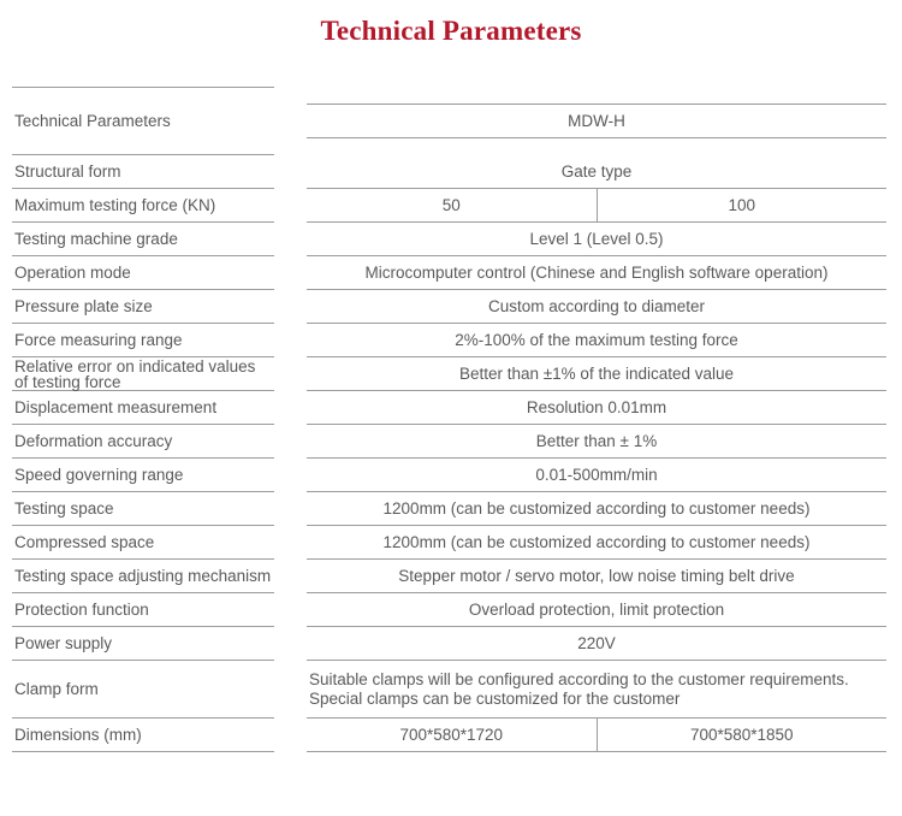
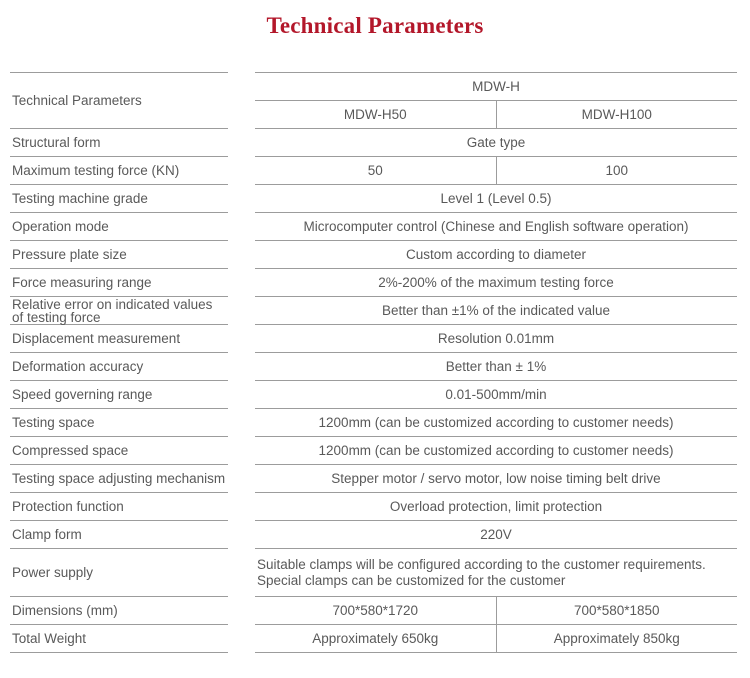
  Technical Parameters
  Technical Parameters
  MDW-H
+ MDW-H50
+ MDW-H100
  Structural form
  Gate type
  Maximum testing force (KN)
  50
  100
  Testing machine grade
  Level 1 (Level 0.5)
  Operation mode
  Microcomputer control (Chinese and English software operation)
  Pressure plate size
  Custom according to diameter
  Force measuring range
- 2%-100% of the maximum testing force
+ 2%-200% of the maximum testing force
  Relative error on indicated values of testing force
  Better than ±1% of the indicated value
  Displacement measurement
  Resolution 0.01mm
  Deformation accuracy
  Better than ± 1%
  Speed governing range
  0.01-500mm/min
  Testing space
  1200mm (can be customized according to customer needs)
  Compressed space
  1200mm (can be customized according to customer needs)
  Testing space adjusting mechanism
  Stepper motor / servo motor, low noise timing belt drive
  Protection function
  Overload protection, limit protection
- Power supply
+ Clamp form
  220V
- Clamp form
+ Power supply
  Suitable clamps will be configured according to the customer requirements. Special clamps can be customized for the customer
  Dimensions (mm)
  700*580*1720
  700*580*1850
+ Total Weight
+ Approximately 650kg
+ Approximately 850kg
